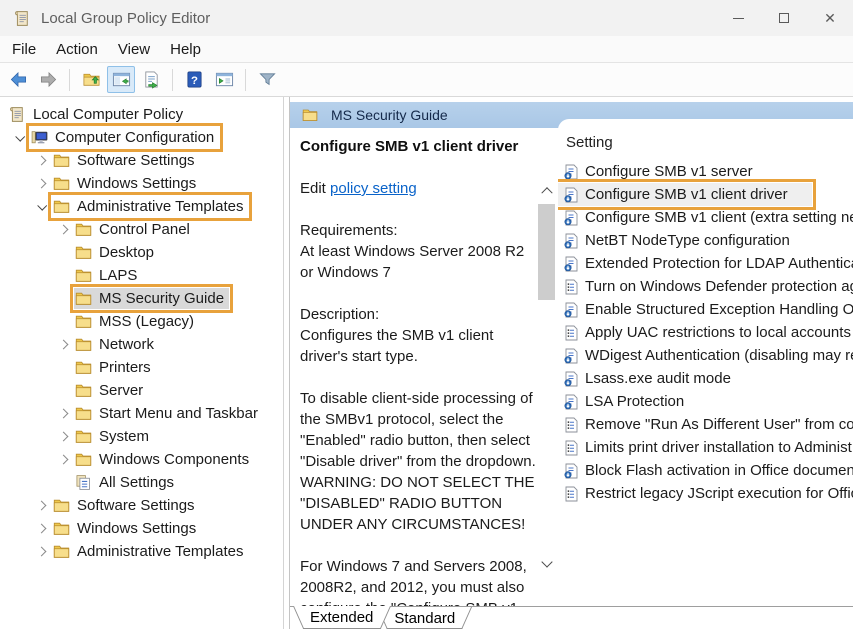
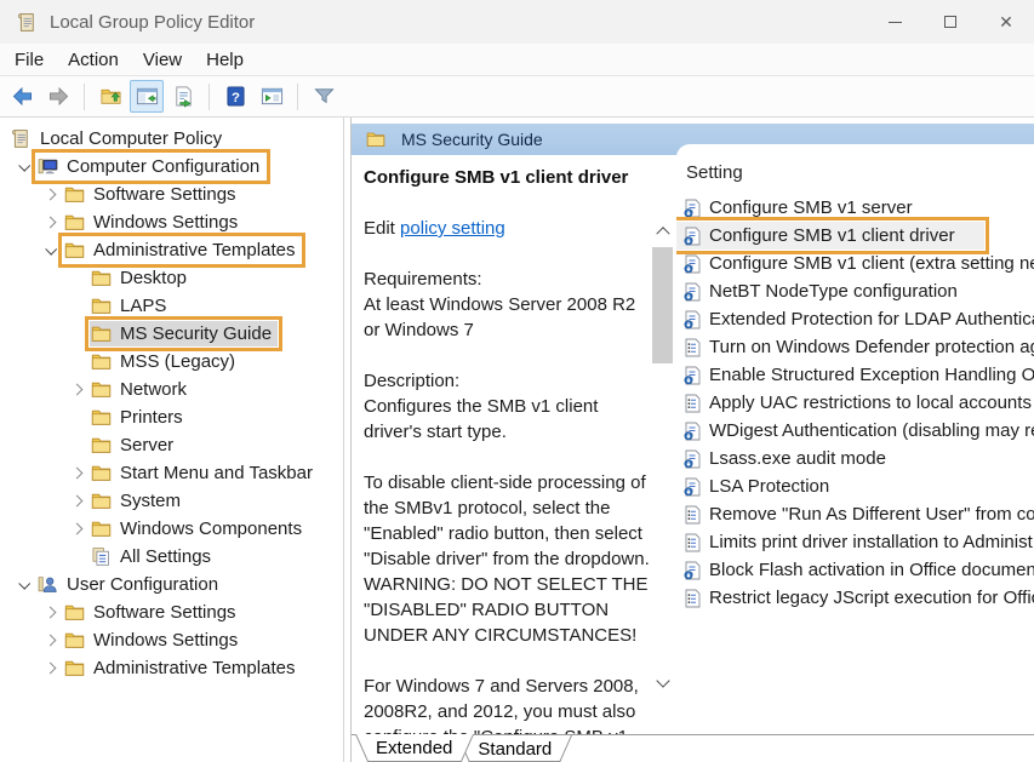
  Local Group Policy Editor
  ✕
  File
  Action
  View
  Help
  ?
  Local Computer Policy
  Computer Configuration
  Software Settings
  Windows Settings
  Administrative Templates
- Control Panel
  Desktop
  LAPS
  MS Security Guide
  MSS (Legacy)
  Network
  Printers
  Server
  Start Menu and Taskbar
  System
  Windows Components
  All Settings
+ User Configuration
  Software Settings
  Windows Settings
  Administrative Templates
  MS Security Guide
  Configure SMB v1 client driver
  Edit policy setting
  Requirements:
  At least Windows Server 2008 R2 or Windows 7
  Description:
  Configures the SMB v1 client driver's start type.
  To disable client-side processing of the SMBv1 protocol, select the "Enabled" radio button, then select "Disable driver" from the dropdown.
  WARNING: DO NOT SELECT THE "DISABLED" RADIO BUTTON UNDER ANY CIRCUMSTANCES!
  Setting
  Configure SMB v1 server
  Configure SMB v1 client driver
  Configure SMB v1 client (extra setting n
  NetBT NodeType configuration
  Extended Protection for LDAP Authentic
  Turn on Windows Defender protection a
  Enable Structured Exception Handling O
  Apply UAC restrictions to local accounts
  WDigest Authentication (disabling may r
  Lsass.exe audit mode
  LSA Protection
  Remove "Run As Different User" from co
  Limits print driver installation to Administ
  Block Flash activation in Office documen
  Restrict legacy JScript execution for Offi
  Extended
  Standard
